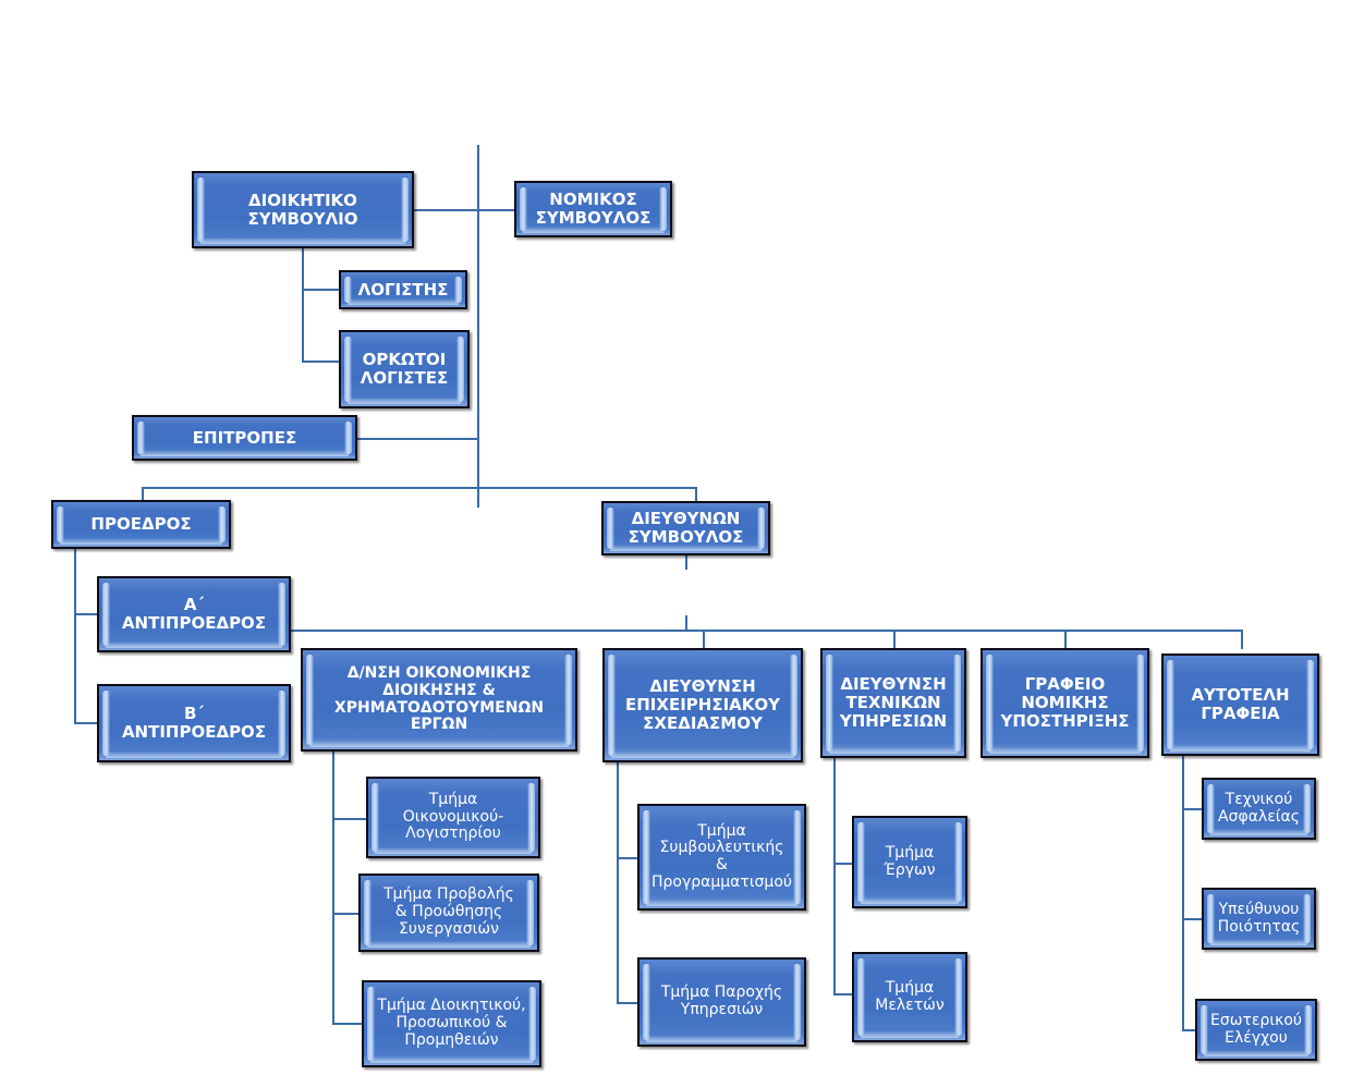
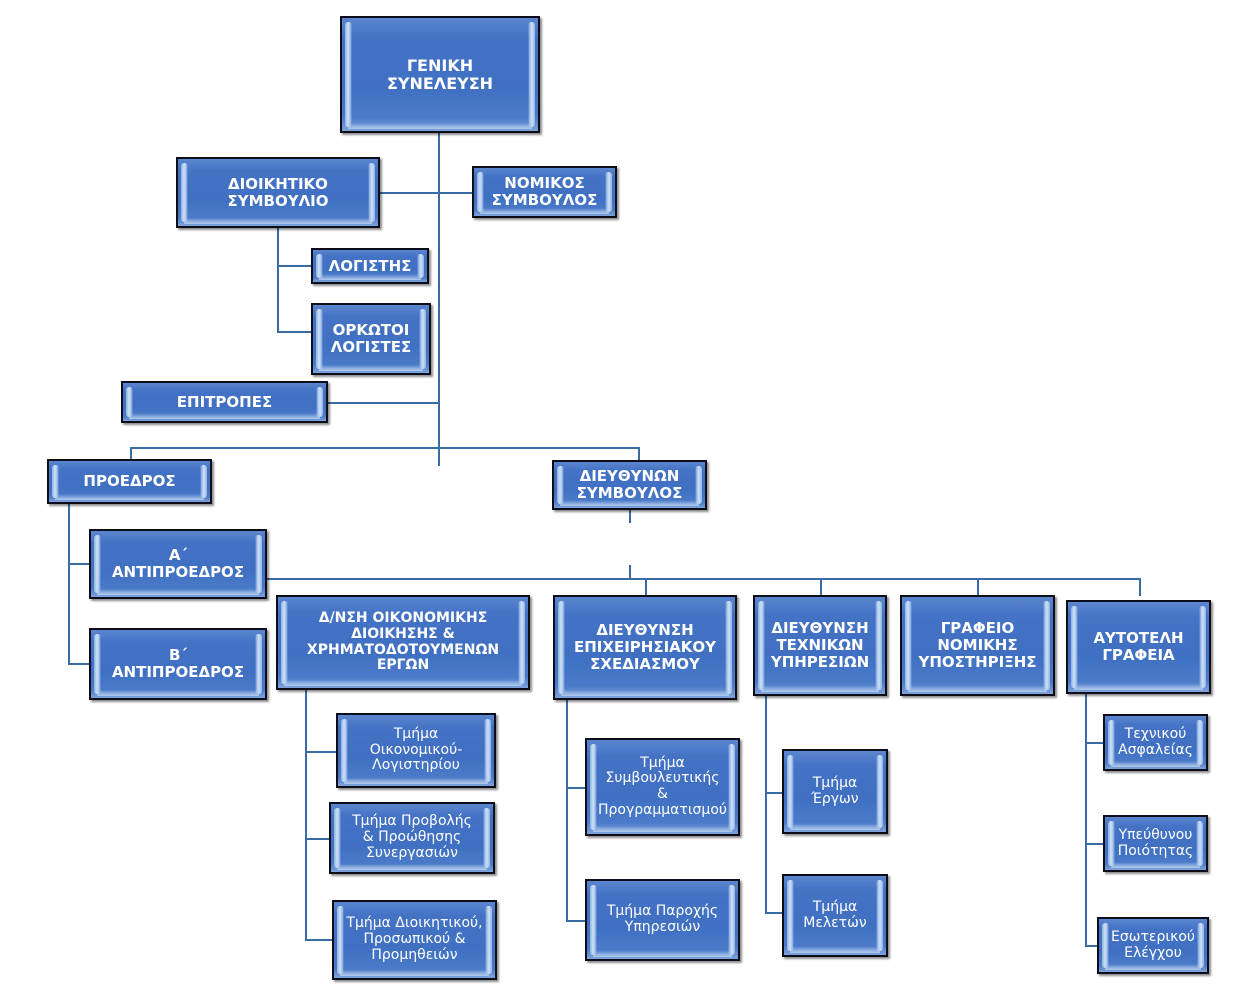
+ ΓΕΝΙΚΗ
+ ΣΥΝΕΛΕΥΣΗ
  ΔΙΟΙΚΗΤΙΚΟ
  ΣΥΜΒΟΥΛΙΟ
  ΝΟΜΙΚΟΣ
  ΣΥΜΒΟΥΛΟΣ
  ΛΟΓΙΣΤΗΣ
  ΟΡΚΩΤΟΙ
  ΛΟΓΙΣΤΕΣ
  ΕΠΙΤΡΟΠΕΣ
  ΠΡΟΕΔΡΟΣ
  Α΄
  ΑΝΤΙΠΡΟΕΔΡΟΣ
  Β΄
  ΑΝΤΙΠΡΟΕΔΡΟΣ
  ΔΙΕΥΘΥΝΩΝ
  ΣΥΜΒΟΥΛΟΣ
  Δ/ΝΣΗ ΟΙΚΟΝΟΜΙΚΗΣ
  ΔΙΟΙΚΗΣΗΣ &
  ΧΡΗΜΑΤΟΔΟΤΟΥΜΕΝΩΝ
  ΕΡΓΩΝ
  ΔΙΕΥΘΥΝΣΗ
  ΕΠΙΧΕΙΡΗΣΙΑΚΟΥ
  ΣΧΕΔΙΑΣΜΟΥ
  ΔΙΕΥΘΥΝΣΗ
  ΤΕΧΝΙΚΩΝ
  ΥΠΗΡΕΣΙΩΝ
  ΓΡΑΦΕΙΟ
  ΝΟΜΙΚΗΣ
  ΥΠΟΣΤΗΡΙΞΗΣ
  ΑΥΤΟΤΕΛΗ
  ΓΡΑΦΕΙΑ
  Τμήμα
  Οικονομικού-
  Λογιστηρίου
  Τμήμα Προβολής
  & Προώθησης
  Συνεργασιών
  Τμήμα Διοικητικού,
  Προσωπικού &
  Προμηθειών
  Τμήμα
  Συμβουλευτικής
  &
  Προγραμματισμού
  Τμήμα Παροχής
  Υπηρεσιών
  Τμήμα
  Έργων
  Τμήμα
  Μελετών
  Τεχνικού
  Ασφαλείας
  Υπεύθυνου
  Ποιότητας
  Εσωτερικού
  Ελέγχου
